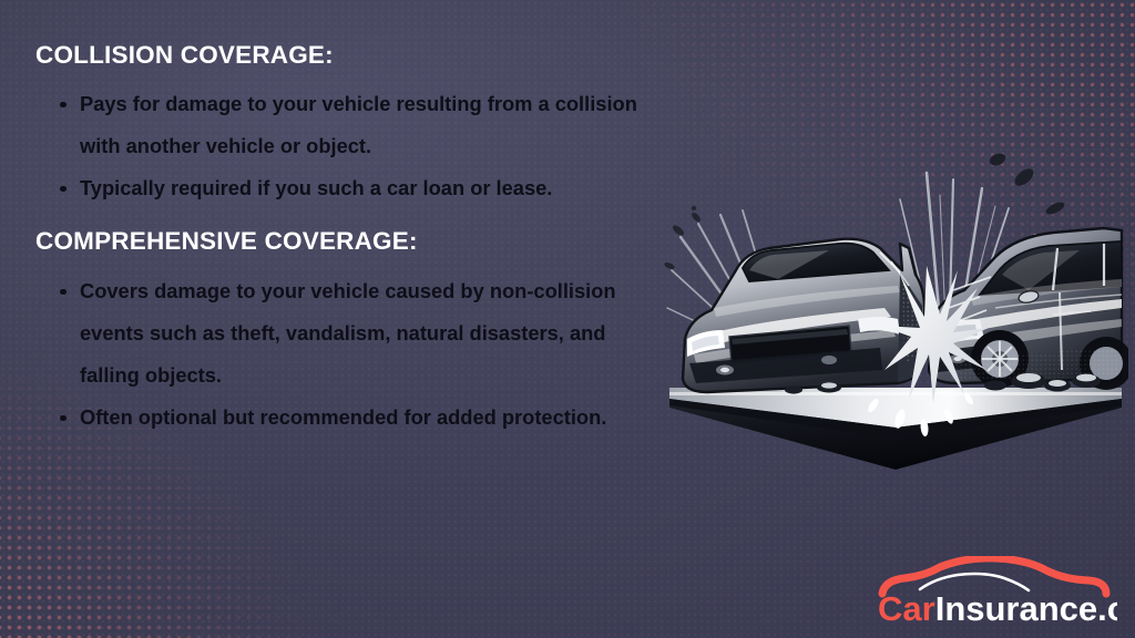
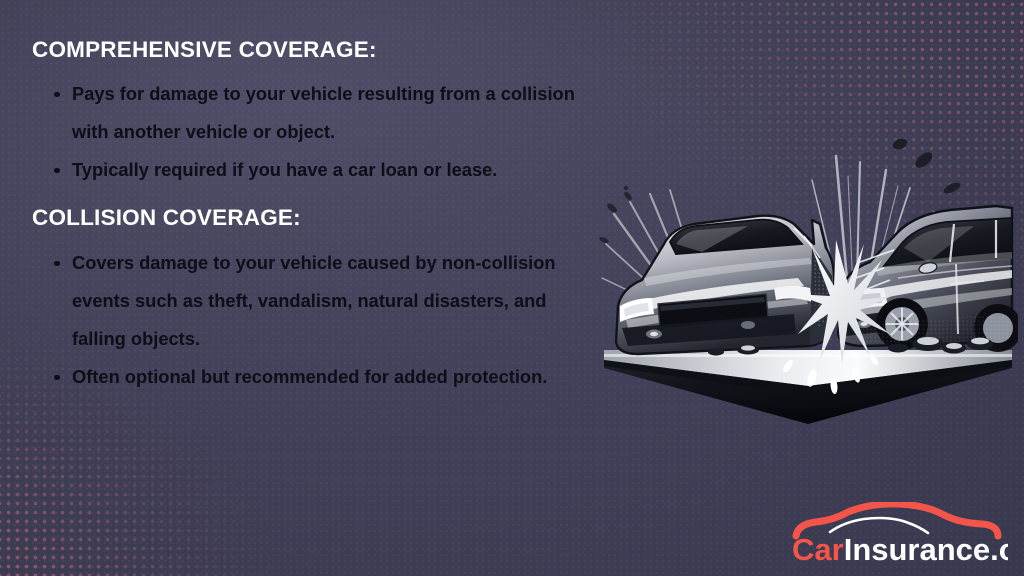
- COLLISION COVERAGE:
+ COMPREHENSIVE COVERAGE:
  Pays for damage to your vehicle resulting from a collision with another vehicle or object.
- Typically required if you such a car loan or lease.
+ Typically required if you have a car loan or lease.
- COMPREHENSIVE COVERAGE:
+ COLLISION COVERAGE:
  Covers damage to your vehicle caused by non-collision events such as theft, vandalism, natural disasters, and falling objects.
  Often optional but recommended for added protection.
  CarInsurance.
